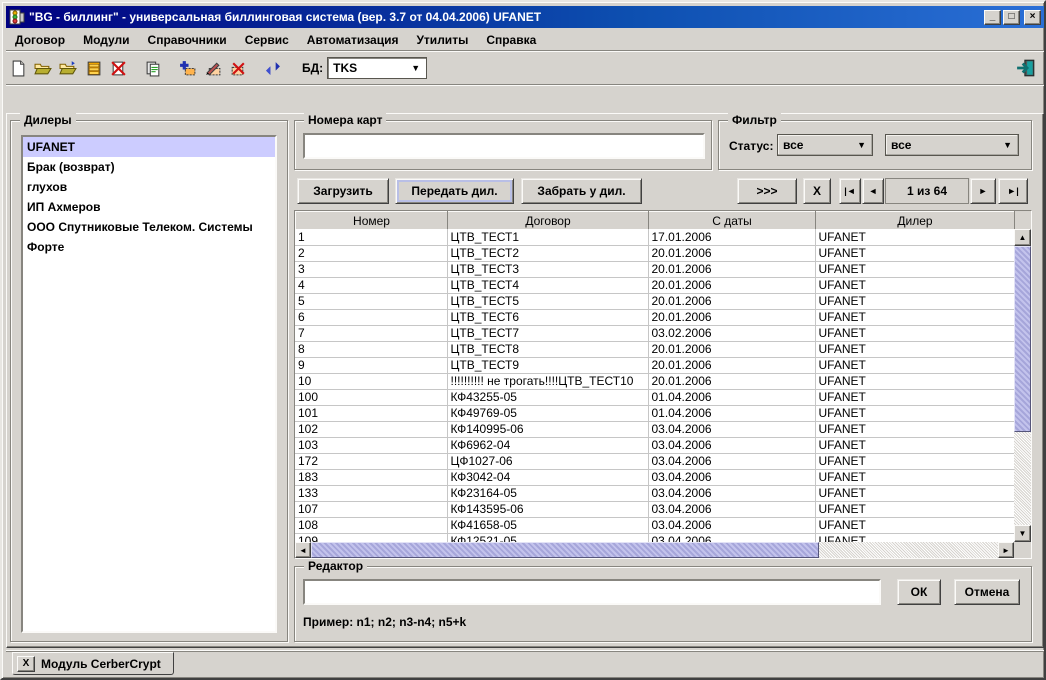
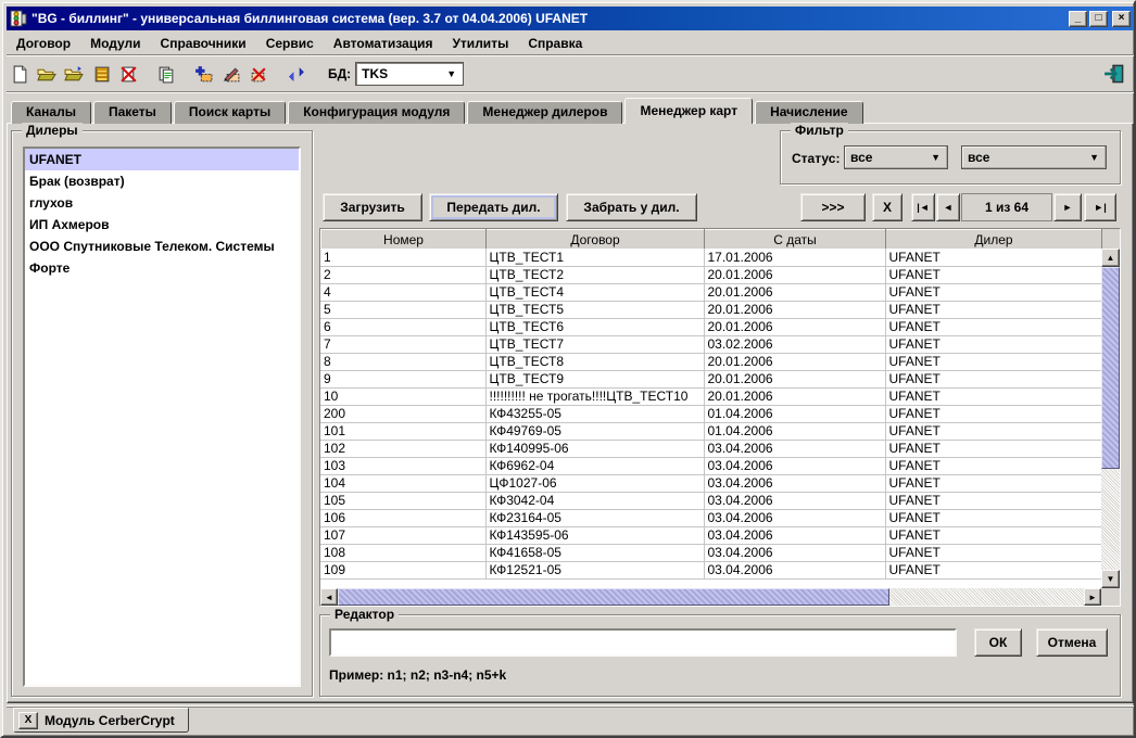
  "BG - биллинг" - универсальная биллинговая система (вер. 3.7 от 04.04.2006) UFANET
  _
  □
  ×
  Договор
  Модули
  Справочники
  Сервис
  Автоматизация
  Утилиты
  Справка
  БД:
  TKS
  ▼
+ Каналы
+ Пакеты
+ Поиск карты
+ Конфигурация модуля
+ Менеджер дилеров
+ Менеджер карт
+ Начисление
  Дилеры
  UFANET
  Брак (возврат)
  глухов
  ИП Ахмеров
  ООО Спутниковые Телеком. Системы
  Форте
- Номера карт
  Фильтр
  Статус:
  все
  ▼
  все
  ▼
  Загрузить
  Передать дил.
  Забрать у дил.
  >>>
  X
  |◄
  ◄
  1 из 64
  ►
  ►|
  Номер	Договор	С даты	Дилер
  1	ЦТВ_ТЕСТ1	17.01.2006	UFANET
  2	ЦТВ_ТЕСТ2	20.01.2006	UFANET
- 3	ЦТВ_ТЕСТ3	20.01.2006	UFANET
  4	ЦТВ_ТЕСТ4	20.01.2006	UFANET
  5	ЦТВ_ТЕСТ5	20.01.2006	UFANET
  6	ЦТВ_ТЕСТ6	20.01.2006	UFANET
  7	ЦТВ_ТЕСТ7	03.02.2006	UFANET
  8	ЦТВ_ТЕСТ8	20.01.2006	UFANET
  9	ЦТВ_ТЕСТ9	20.01.2006	UFANET
  10	!!!!!!!!!! не трогать!!!!ЦТВ_ТЕСТ10	20.01.2006	UFANET
- 100	КФ43255-05	01.04.2006	UFANET
+ 200	КФ43255-05	01.04.2006	UFANET
  101	КФ49769-05	01.04.2006	UFANET
  102	КФ140995-06	03.04.2006	UFANET
  103	КФ6962-04	03.04.2006	UFANET
- 172	ЦФ1027-06	03.04.2006	UFANET
+ 104	ЦФ1027-06	03.04.2006	UFANET
- 183	КФ3042-04	03.04.2006	UFANET
+ 105	КФ3042-04	03.04.2006	UFANET
- 133	КФ23164-05	03.04.2006	UFANET
+ 106	КФ23164-05	03.04.2006	UFANET
  107	КФ143595-06	03.04.2006	UFANET
  108	КФ41658-05	03.04.2006	UFANET
  109	КФ12521-05	03.04.2006	UFANET
  ▲
  ▼
  ◄
  ►
  Редактор
  ОК
  Отмена
  Пример: n1; n2; n3-n4; n5+k
  X
  Модуль CerberCrypt
